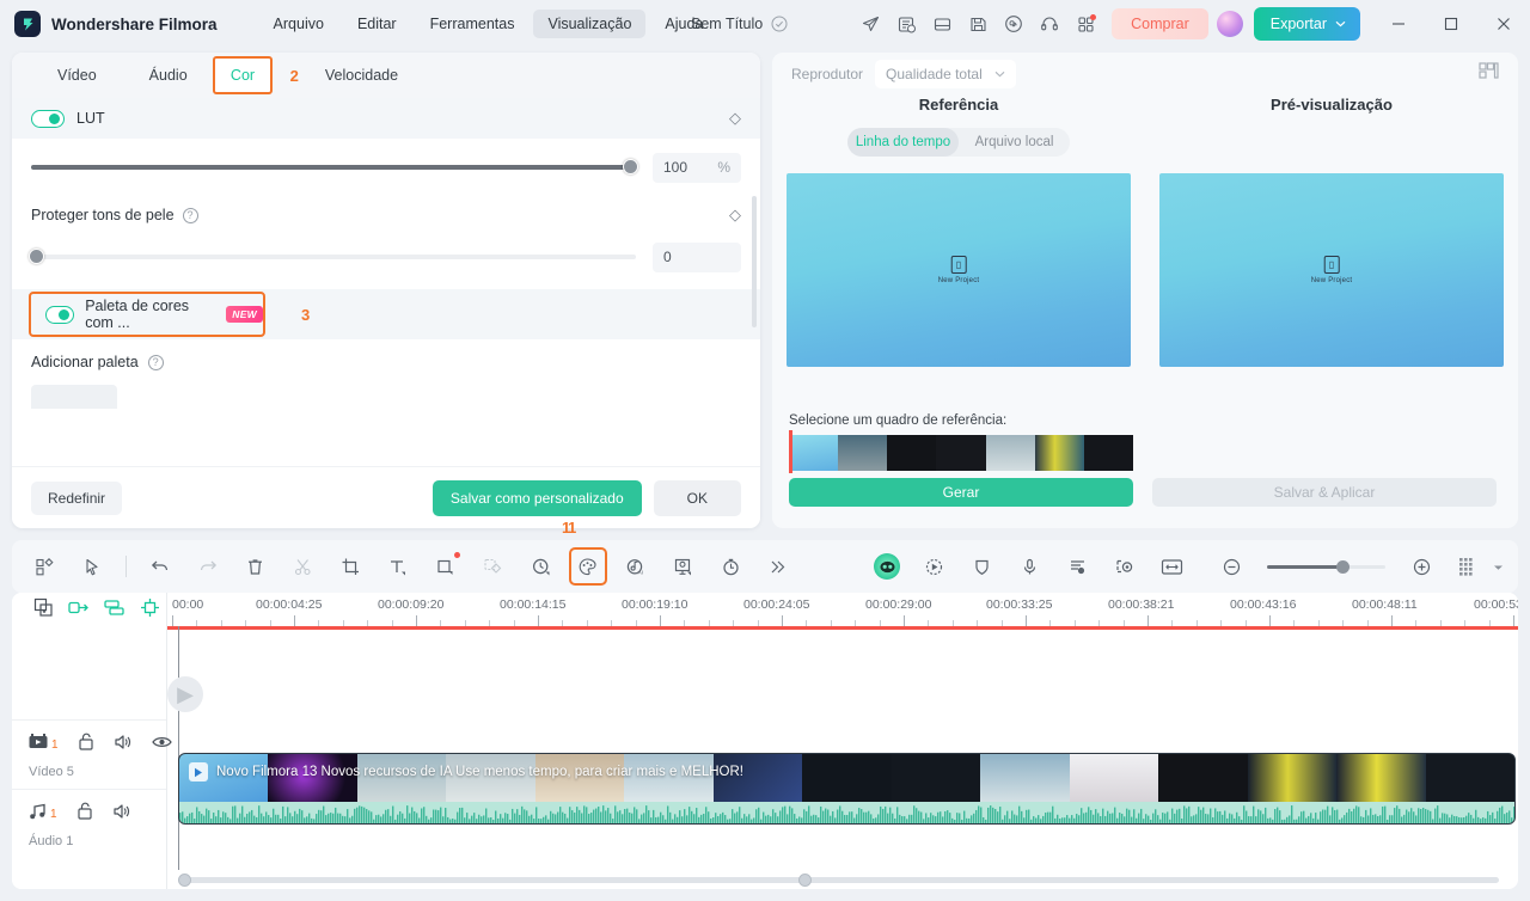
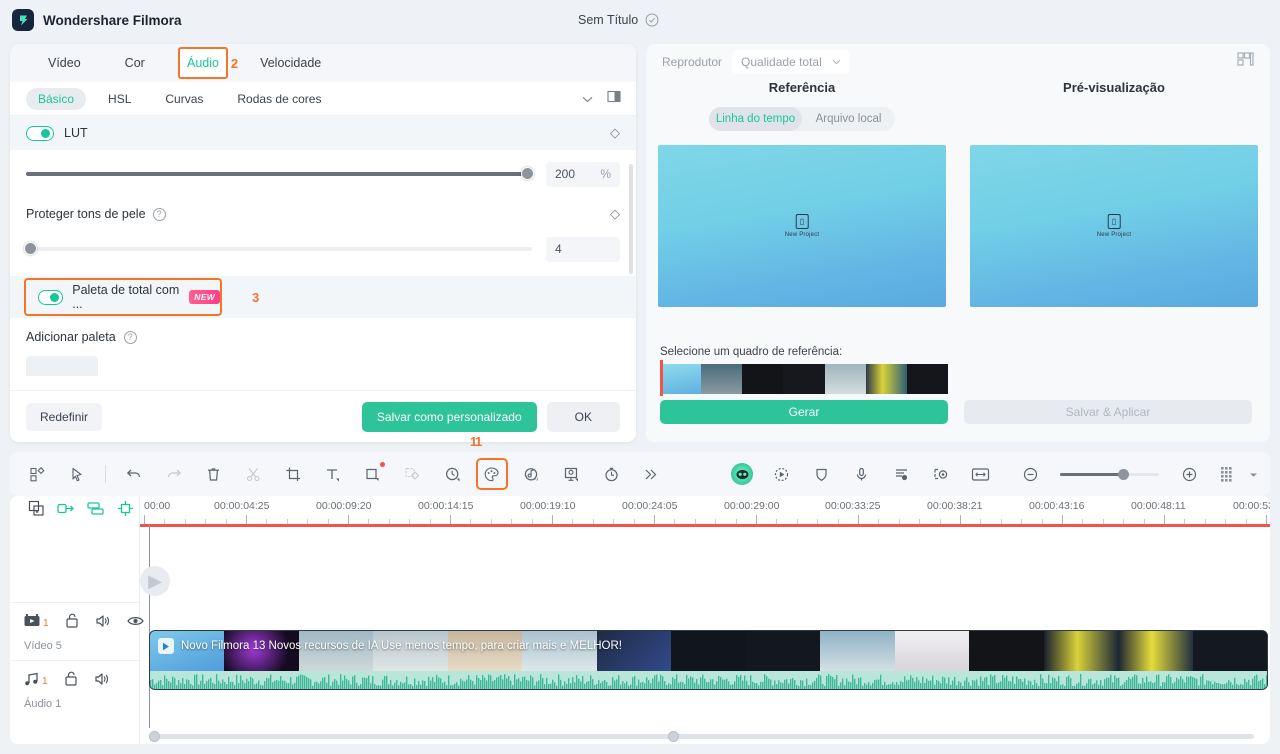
  Wondershare Filmora
- Arquivo
- Editar
- Ferramentas
- Visualização
- Ajuda
  Sem Título
- Comprar
- Exportar
  Vídeo
- Áudio
+ Cor
  2
  Velocidade
- Cor
+ Áudio
+ Básico
+ HSL
+ Curvas
+ Rodas de cores
  LUT
  ◇
- 100
+ 200
  %
  Proteger tons de pele
  ?
  ◇
- 0
+ 4
- Paleta de cores com ...
+ Paleta de total com ...
  NEW
  3
  Adicionar paleta
  ?
  Redefinir
  Salvar como personalizado
  OK
  1
  Reprodutor
  Qualidade total
  Referência
  Linha do tempo
  Arquivo local
  ▯
  Pré-visualização
  ▯
  Selecione um quadro de referência:
  Gerar
  Salvar & Aplicar
  1
  00:00
  00:00:04:25
  00:00:09:20
  00:00:14:15
  00:00:19:10
  00:00:24:05
  00:00:29:00
  00:00:33:25
  00:00:38:21
  00:00:43:16
  00:00:48:11
  00:00:5
  ▶
  Novo Filmora 13 Novos recursos de IA Use menos tempo, para criar mais e MELHOR!
  1
  Vídeo 5
  1
  Áudio 1
